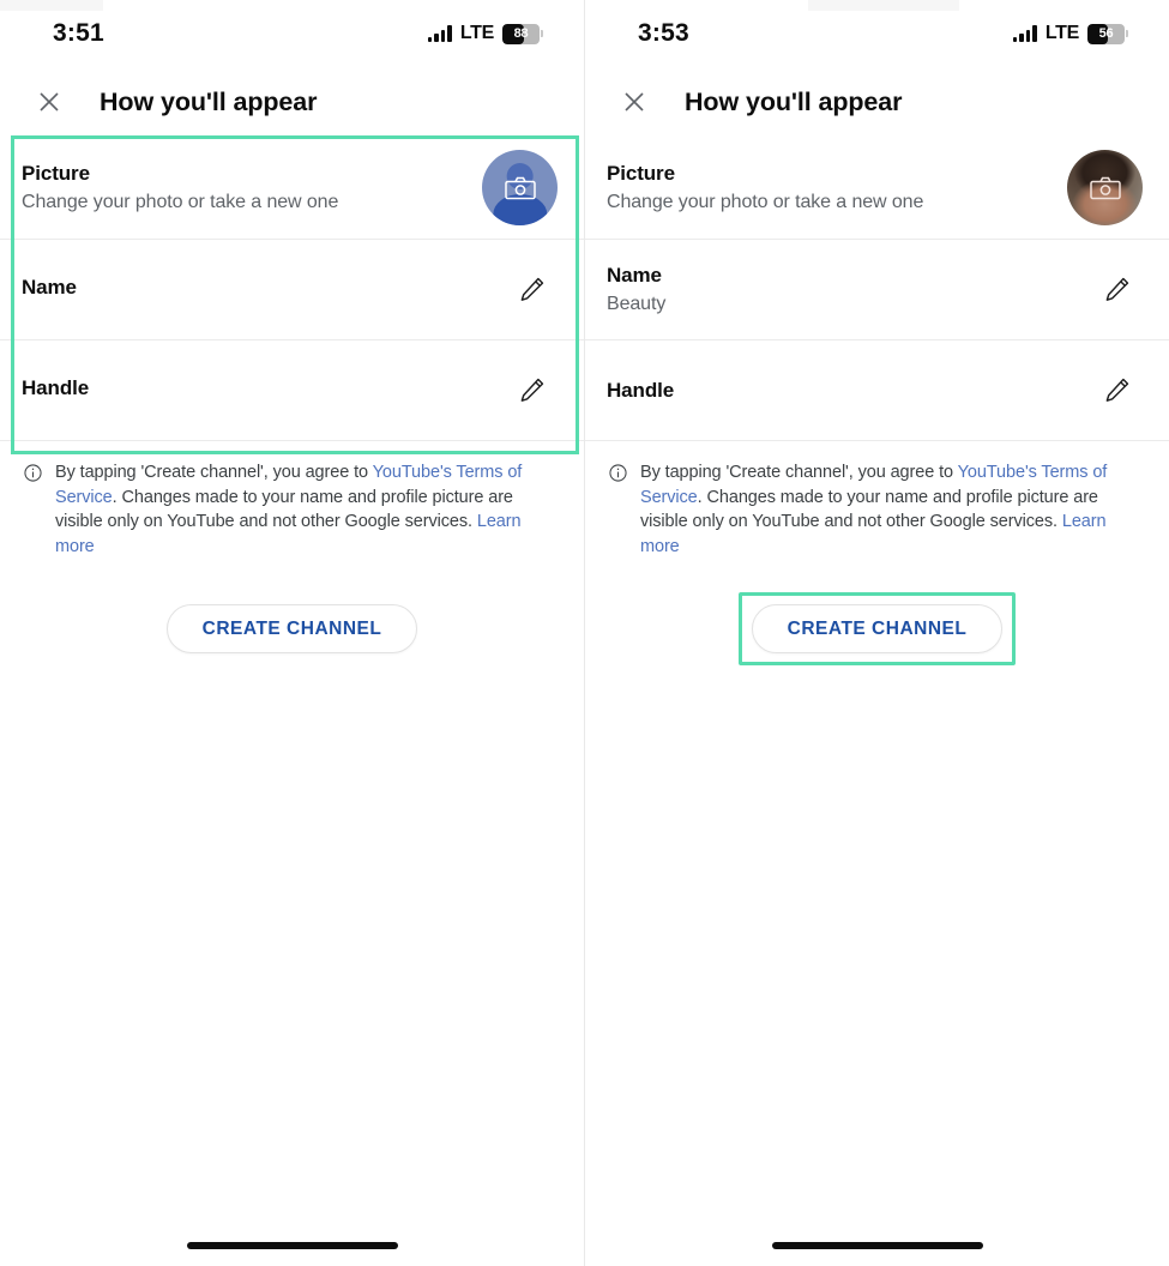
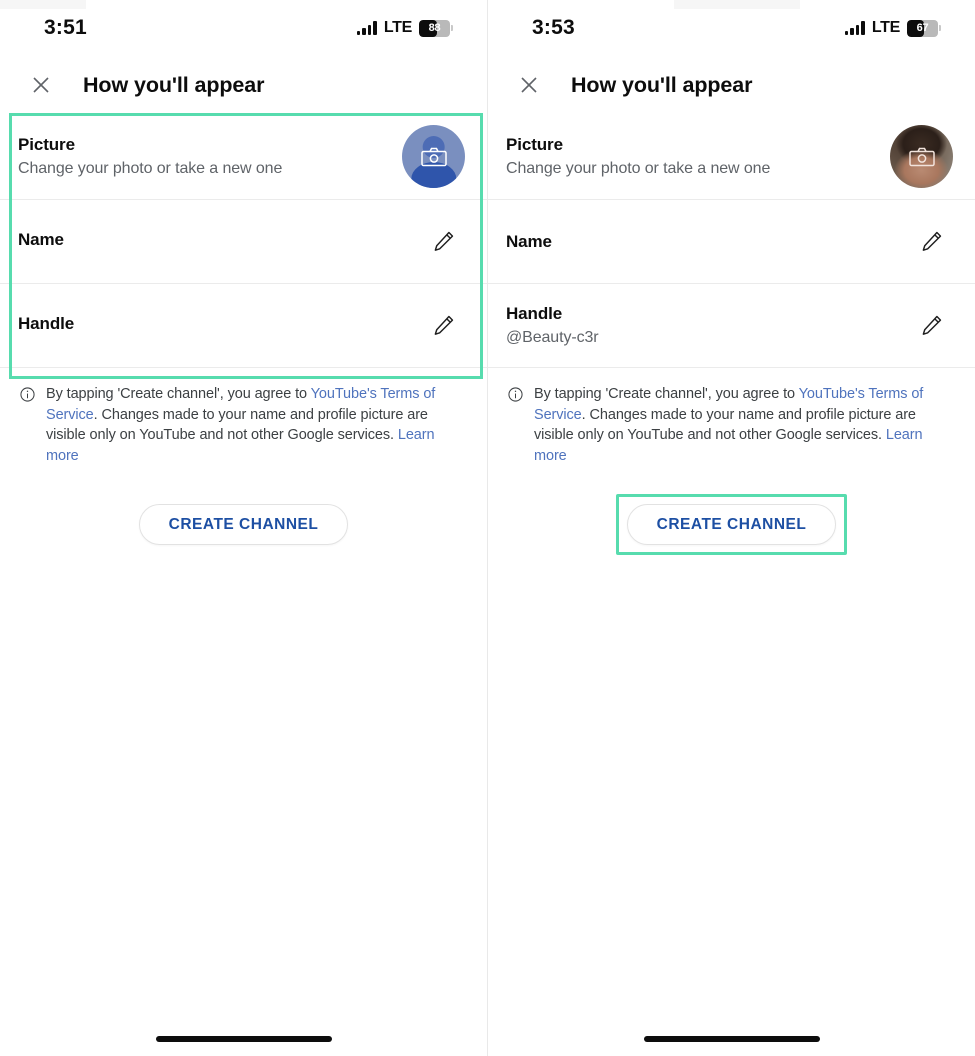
  3:51
  LTE
  88
  How you'll appear
  Picture
  Change your photo or take a new one
  Name
  Handle
  By tapping 'Create channel', you agree to YouTube's Terms of Service. Changes made to your name and profile picture are visible only on YouTube and not other Google services. Learn more
  CREATE CHANNEL
  3:53
  LTE
- 56
+ 67
  How you'll appear
  Picture
  Change your photo or take a new one
  Name
- Beauty
  Handle
+ @Beauty-c3r
  By tapping 'Create channel', you agree to YouTube's Terms of Service. Changes made to your name and profile picture are visible only on YouTube and not other Google services. Learn more
  CREATE CHANNEL
